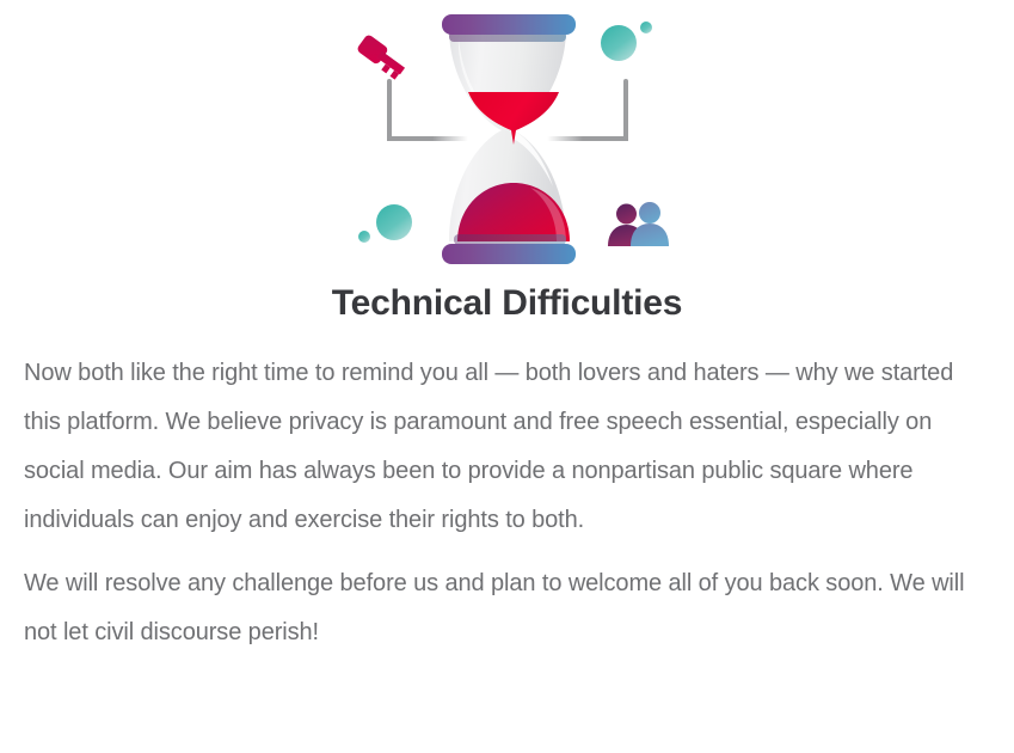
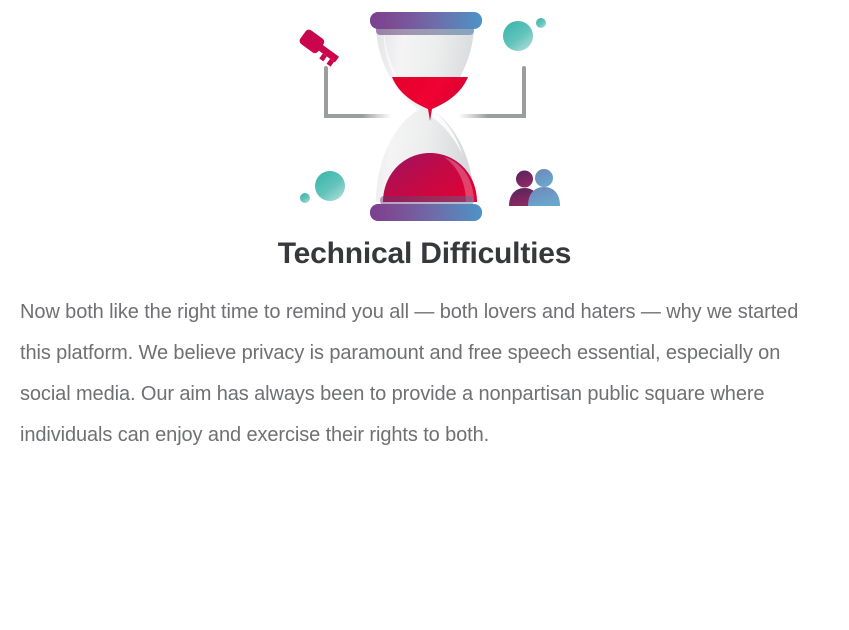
  Technical Difficulties
  Now both like the right time to remind you all — both lovers and haters — why we started this platform. We believe privacy is paramount and free speech essential, especially on social media. Our aim has always been to provide a nonpartisan public square where individuals can enjoy and exercise their rights to both.
- We will resolve any challenge before us and plan to welcome all of you back soon. We will not let civil discourse perish!
